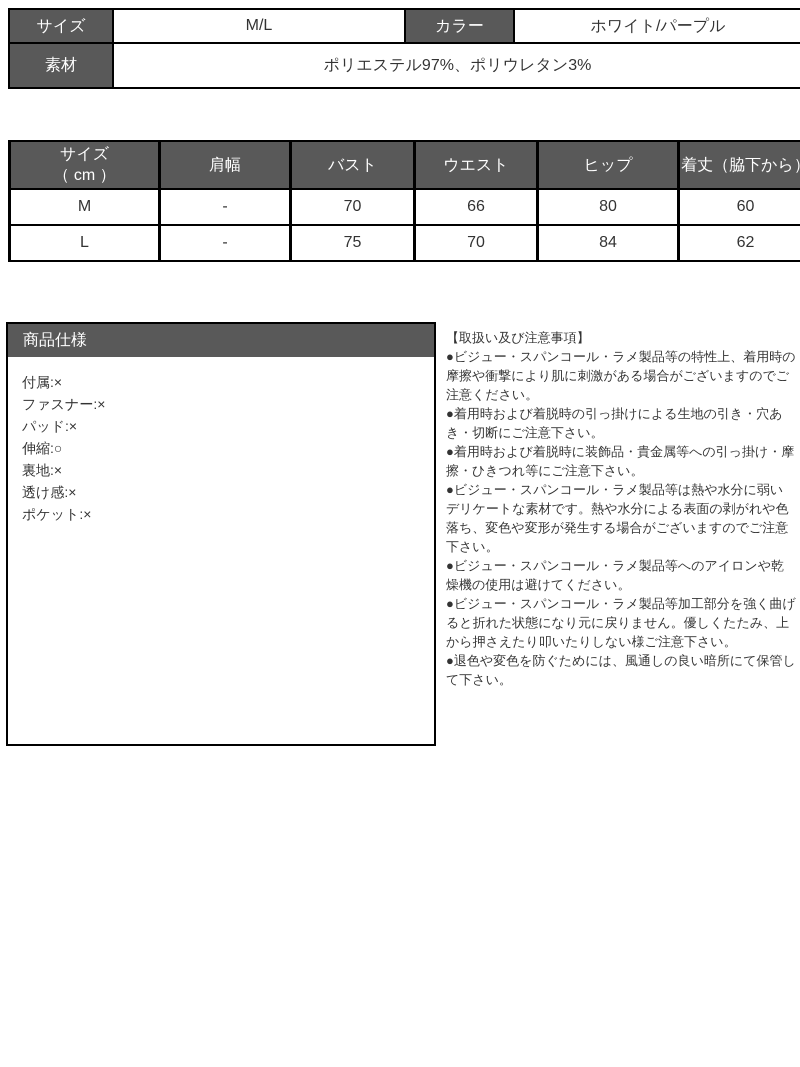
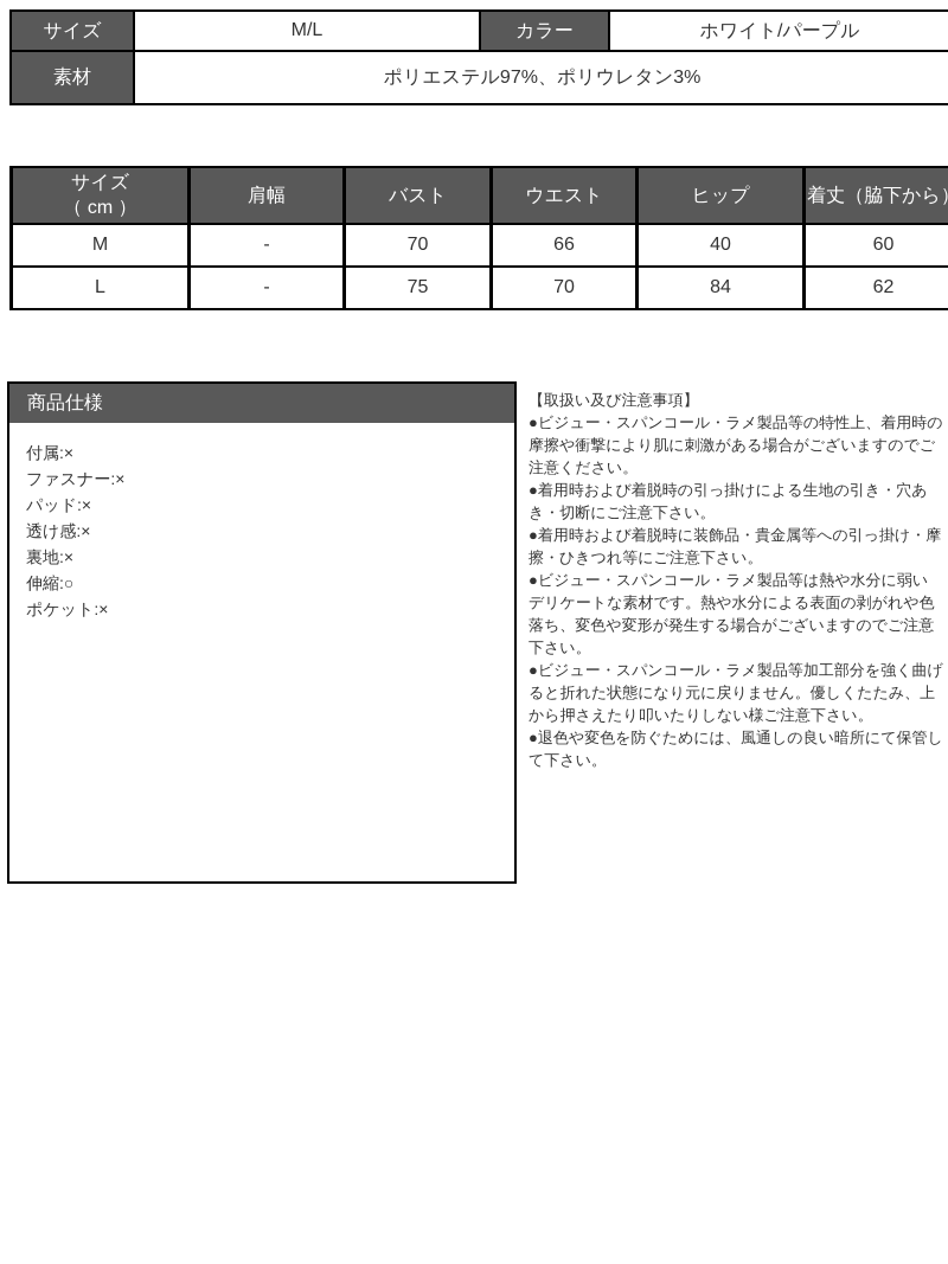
  サイズ	M/L	カラー	ホワイト/パープル
  素材	ポリエステル97%、ポリウレタン3%
  サイズ （ cm ）	肩幅	バスト	ウエスト	ヒップ	着丈（脇下から
- M	-	70	66	80	60
+ M	-	70	66	40	60
  L	-	75	70	84	62
  商品仕様
  付属:×
  ファスナー:×
  パッド:×
- 伸縮:○
+ 透け感:×
  裏地:×
- 透け感:×
+ 伸縮:○
  ポケット:×
  【取扱い及び注意事項】
  ●ビジュー・スパンコール・ラメ製品等の特性上、着用時の摩擦や衝撃により肌に刺激がある場合がございますのでご注意ください。
  ●着用時および着脱時の引っ掛けによる生地の引き・穴あき・切断にご注意下さい。
  ●着用時および着脱時に装飾品・貴金属等への引っ掛け・摩擦・ひきつれ等にご注意下さい。
  ●ビジュー・スパンコール・ラメ製品等は熱や水分に弱いデリケートな素材です。熱や水分による表面の剥がれや色落ち、変色や変形が発生する場合がございますのでご注意下さい。
- ●ビジュー・スパンコール・ラメ製品等へのアイロンや乾燥機の使用は避けてください。
  ●ビジュー・スパンコール・ラメ製品等加工部分を強く曲げると折れた状態になり元に戻りません。優しくたたみ、上から押さえたり叩いたりしない様ご注意下さい。
  ●退色や変色を防ぐためには、風通しの良い暗所にて保管して下さい。
